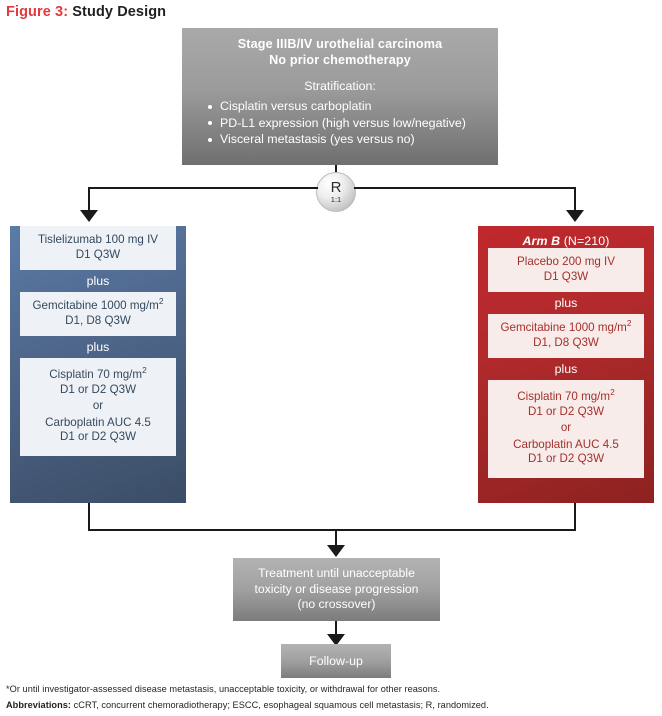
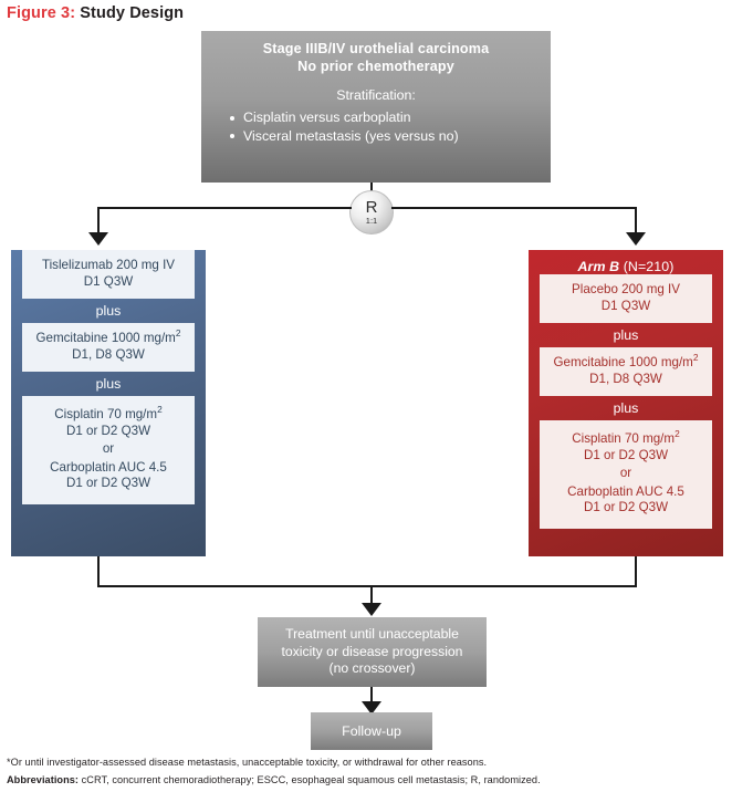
  Figure 3: Study Design
  Stage IIIB/IV urothelial carcinoma
  No prior chemotherapy
  Stratification:
  Cisplatin versus carboplatin
- PD-L1 expression (high versus low/negative)
  Visceral metastasis (yes versus no)
  R
  1:1
- Tislelizumab 100 mg IV
+ Tislelizumab 200 mg IV
  D1 Q3W
  plus
  Gemcitabine 1000 mg/m2
  D1, D8 Q3W
  plus
  Cisplatin 70 mg/m2
  D1 or D2 Q3W
  or
  Carboplatin AUC 4.5
  D1 or D2 Q3W
  Arm B (N=210)
  Placebo 200 mg IV
  D1 Q3W
  plus
  Gemcitabine 1000 mg/m2
  D1, D8 Q3W
  plus
  Cisplatin 70 mg/m2
  D1 or D2 Q3W
  or
  Carboplatin AUC 4.5
  D1 or D2 Q3W
  Treatment until unacceptable
  toxicity or disease progression
  (no crossover)
  Follow-up
  *Or until investigator-assessed disease metastasis, unacceptable toxicity, or withdrawal for other reasons.
  Abbreviations: cCRT, concurrent chemoradiotherapy; ESCC, esophageal squamous cell metastasis; R, randomized.
